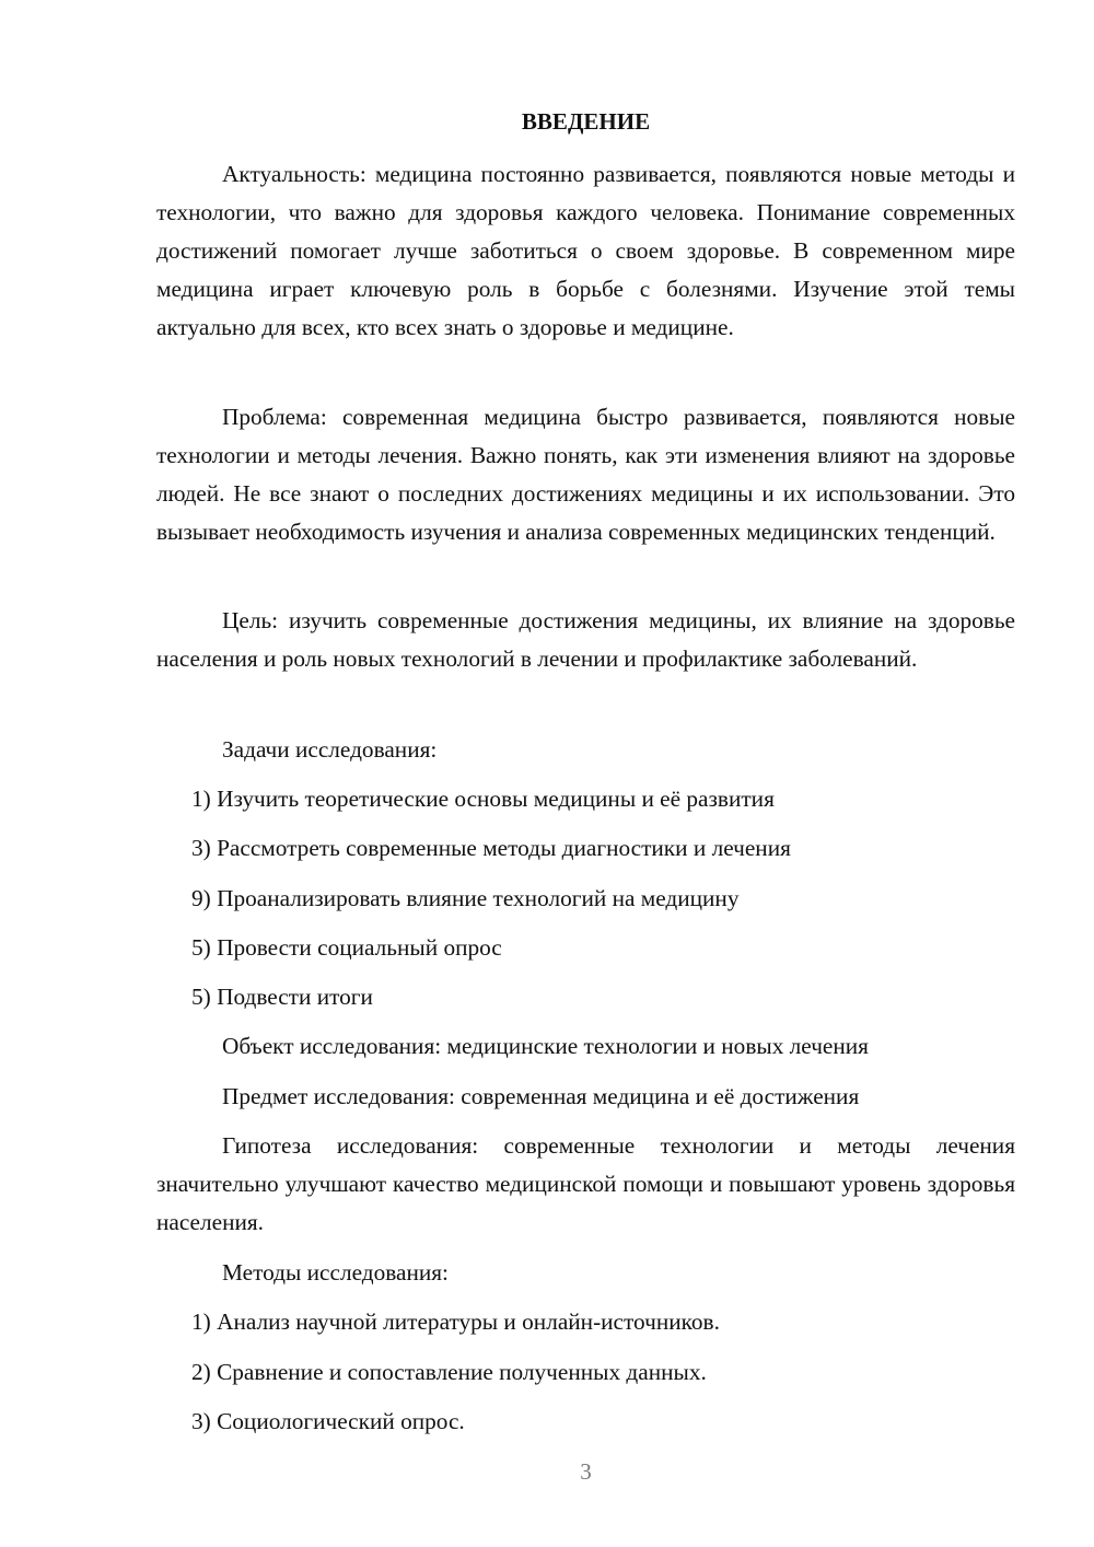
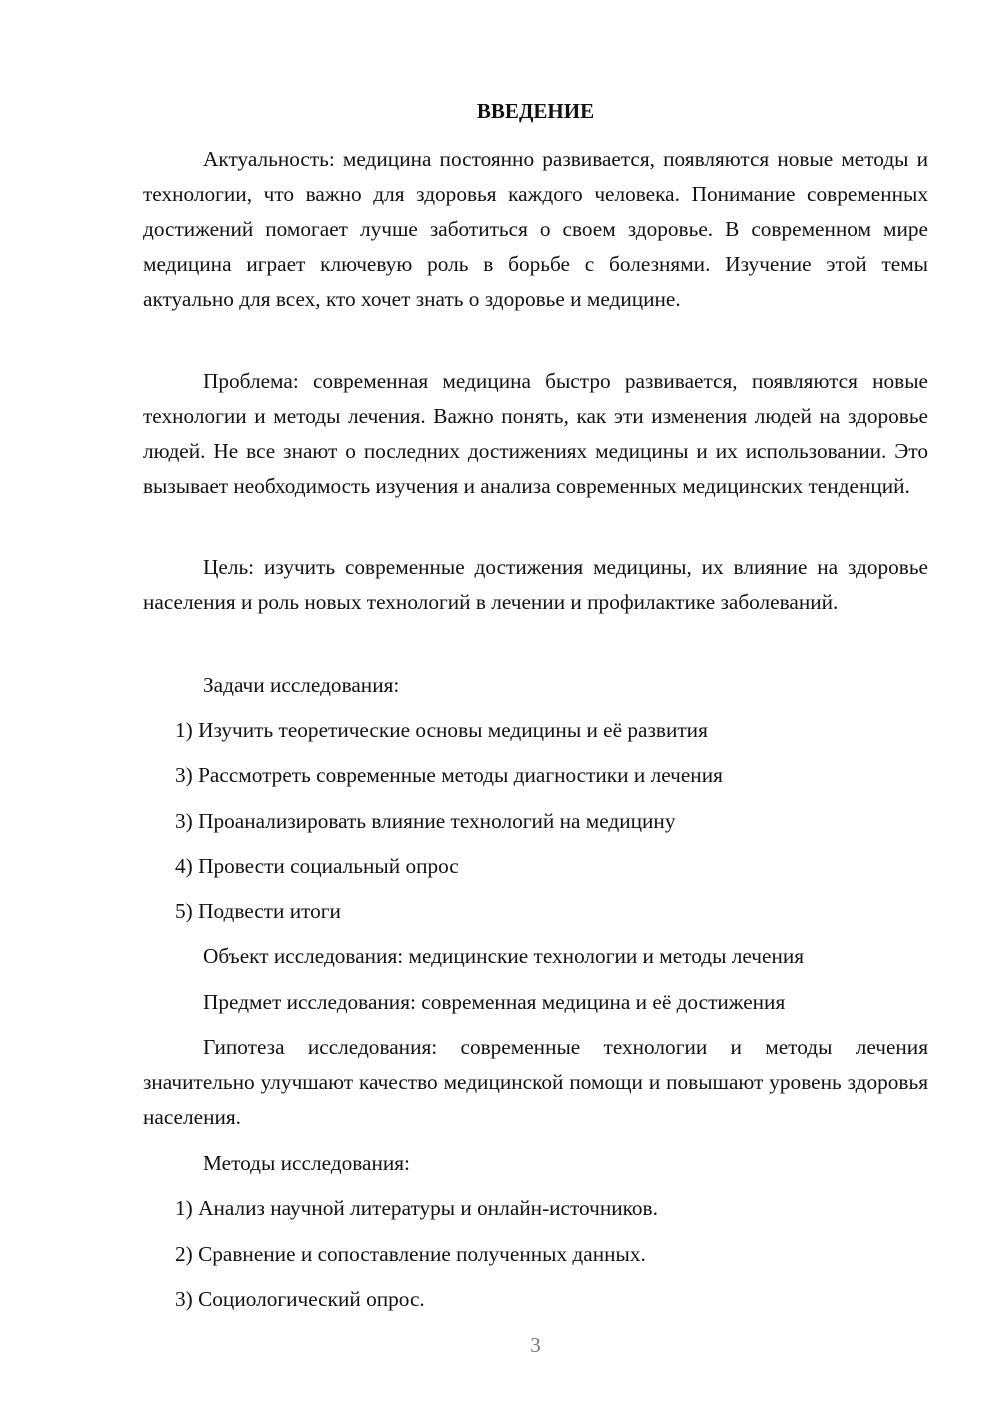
  ВВЕДЕНИЕ
- Актуальность: медицина постоянно развивается, появляются новые методы и технологии, что важно для здоровья каждого человека. Понимание современных достижений помогает лучше заботиться о своем здоровье. В современном мире медицина играет ключевую роль в борьбе с болезнями. Изучение этой темы актуально для всех, кто всех знать о здоровье и медицине.
+ Актуальность: медицина постоянно развивается, появляются новые методы и технологии, что важно для здоровья каждого человека. Понимание современных достижений помогает лучше заботиться о своем здоровье. В современном мире медицина играет ключевую роль в борьбе с болезнями. Изучение этой темы актуально для всех, кто хочет знать о здоровье и медицине.
- Проблема: современная медицина быстро развивается, появляются новые технологии и методы лечения. Важно понять, как эти изменения влияют на здоровье людей. Не все знают о последних достижениях медицины и их использовании. Это вызывает необходимость изучения и анализа современных медицинских тенденций.
+ Проблема: современная медицина быстро развивается, появляются новые технологии и методы лечения. Важно понять, как эти изменения людей на здоровье людей. Не все знают о последних достижениях медицины и их использовании. Это вызывает необходимость изучения и анализа современных медицинских тенденций.
  Цель: изучить современные достижения медицины, их влияние на здоровье населения и роль новых технологий в лечении и профилактике заболеваний.
  Задачи исследования:
  1) Изучить теоретические основы медицины и её развития
  3) Рассмотреть современные методы диагностики и лечения
- 9) Проанализировать влияние технологий на медицину
+ 3) Проанализировать влияние технологий на медицину
- 5) Провести социальный опрос
+ 4) Провести социальный опрос
  5) Подвести итоги
- Объект исследования: медицинские технологии и новых лечения
+ Объект исследования: медицинские технологии и методы лечения
  Предмет исследования: современная медицина и её достижения
  Гипотеза исследования: современные технологии и методы лечения значительно улучшают качество медицинской помощи и повышают уровень здоровья населения.
  Методы исследования:
  1) Анализ научной литературы и онлайн-источников.
  2) Сравнение и сопоставление полученных данных.
  3) Социологический опрос.
  3
